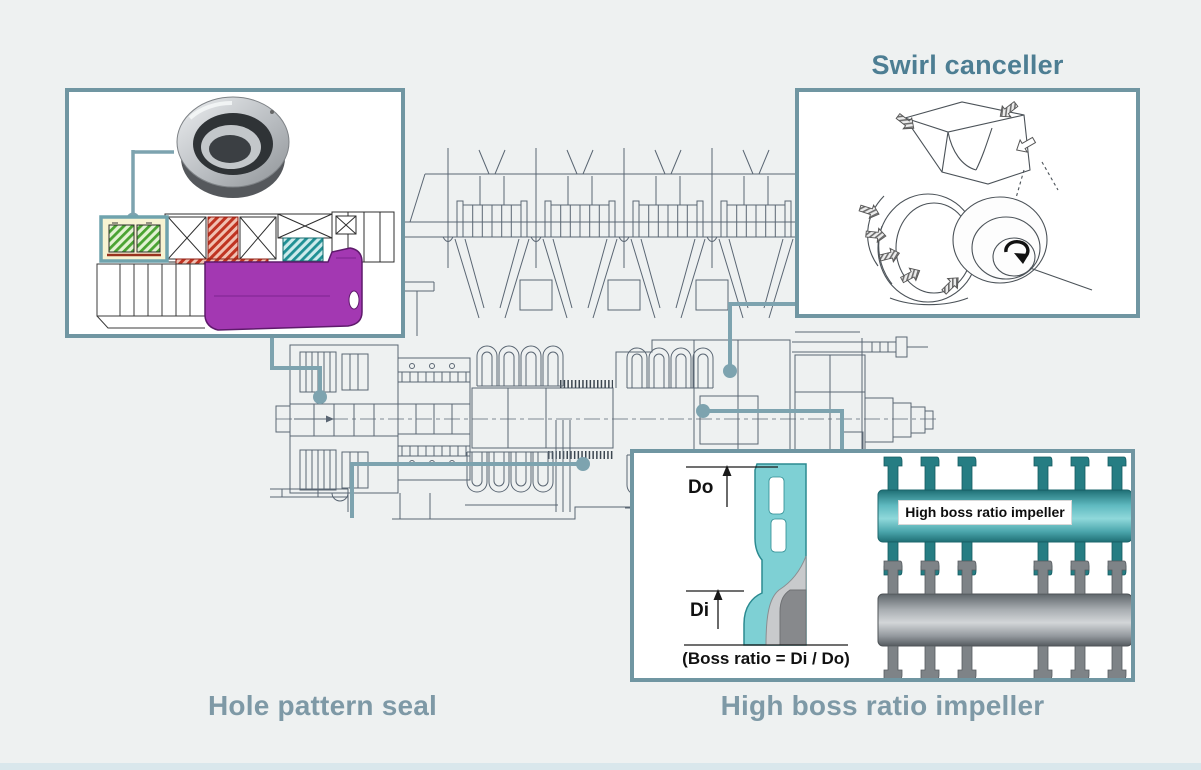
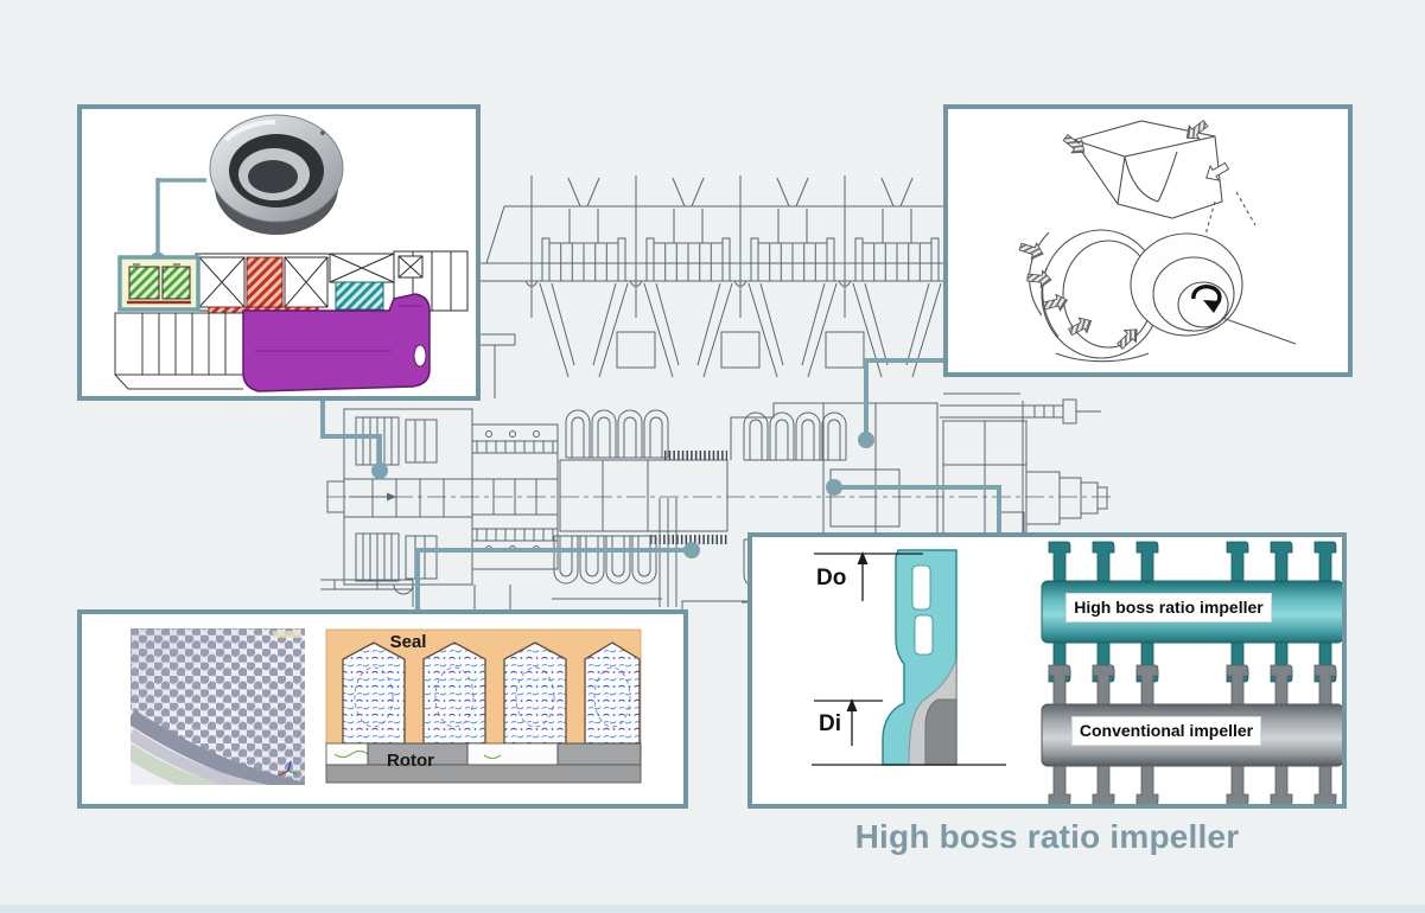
- Swirl canceller
- Hole pattern seal
  High boss ratio impeller
+ Seal
+ Rotor
  Do
  Di
- (Boss ratio = Di / Do)
  High boss ratio impeller
+ Conventional impeller
